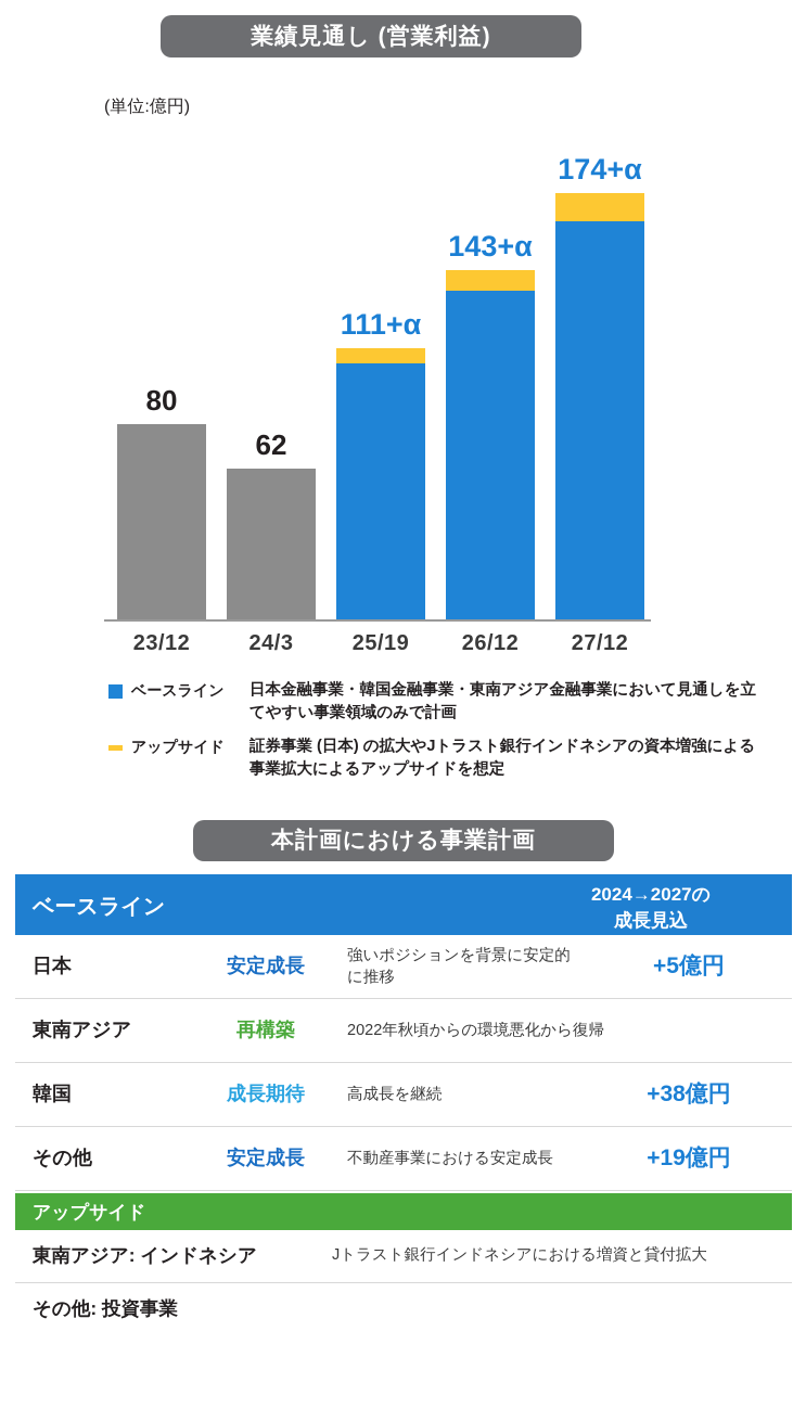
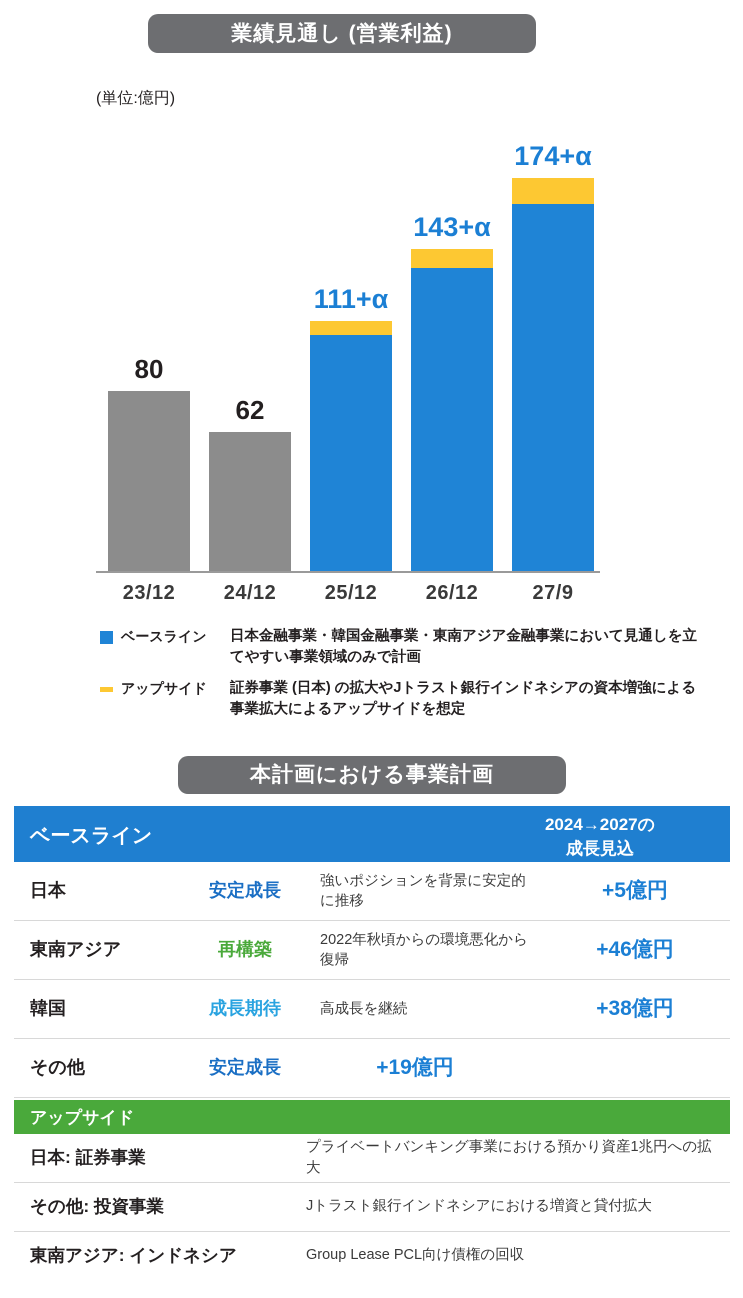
  業績見通し (営業利益)
  (単位:億円)
  80
  23/12
  62
- 24/3
+ 24/12
  111+α
- 25/19
+ 25/12
  143+α
  26/12
  174+α
- 27/12
+ 27/9
  ベースライン
  日本金融事業・韓国金融事業・東南アジア金融事業において見通しを立てやすい事業領域のみで計画
  アップサイド
  証券事業 (日本) の拡大やJトラスト銀行インドネシアの資本増強による事業拡大によるアップサイドを想定
  本計画における事業計画
  ベースライン
  2024→2027の
  成長見込
  日本
  安定成長
  強いポジションを背景に安定的に推移
  +5億円
  東南アジア
  再構築
  2022年秋頃からの環境悪化から復帰
+ +46億円
  韓国
  成長期待
  高成長を継続
  +38億円
  その他
  安定成長
- 不動産事業における安定成長
  +19億円
  アップサイド
+ 日本: 証券事業
+ プライベートバンキング事業における預かり資産1兆円への拡大
- 東南アジア: インドネシア
+ その他: 投資事業
  Jトラスト銀行インドネシアにおける増資と貸付拡大
- その他: 投資事業
+ 東南アジア: インドネシア
+ Group Lease PCL向け債権の回収
